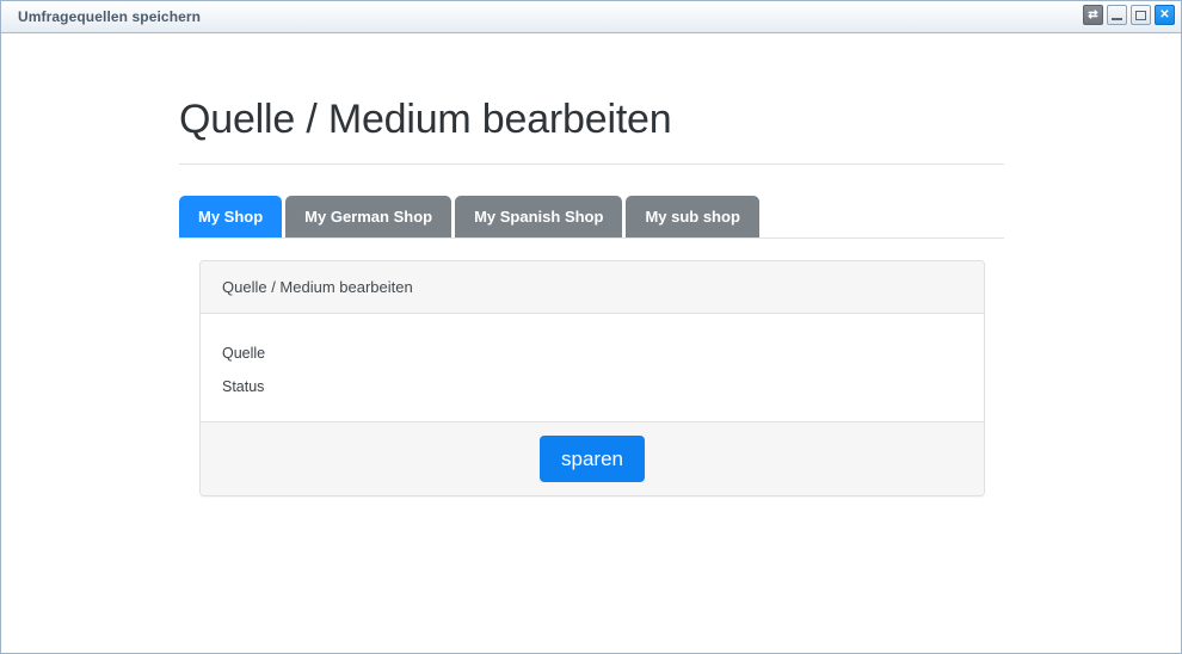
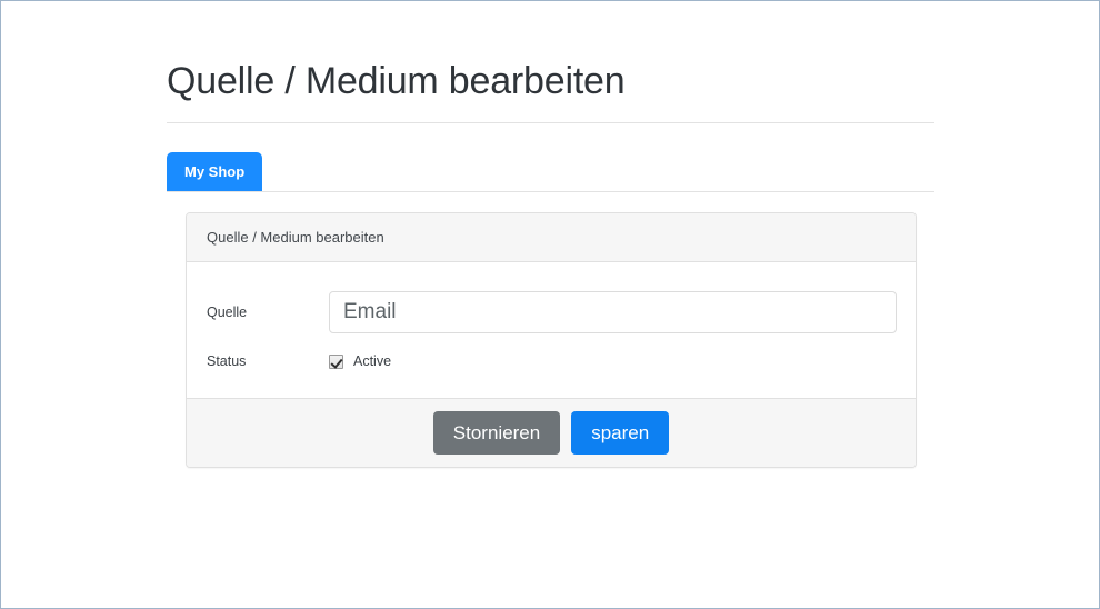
- Umfragequellen speichern
- ⇄
- ✕
  Quelle / Medium bearbeiten
  My Shop
- My German Shop
- My Spanish Shop
- My sub shop
  Quelle / Medium bearbeiten
  Quelle
+ Email
  Status
+ Active
+ Stornieren
  sparen
